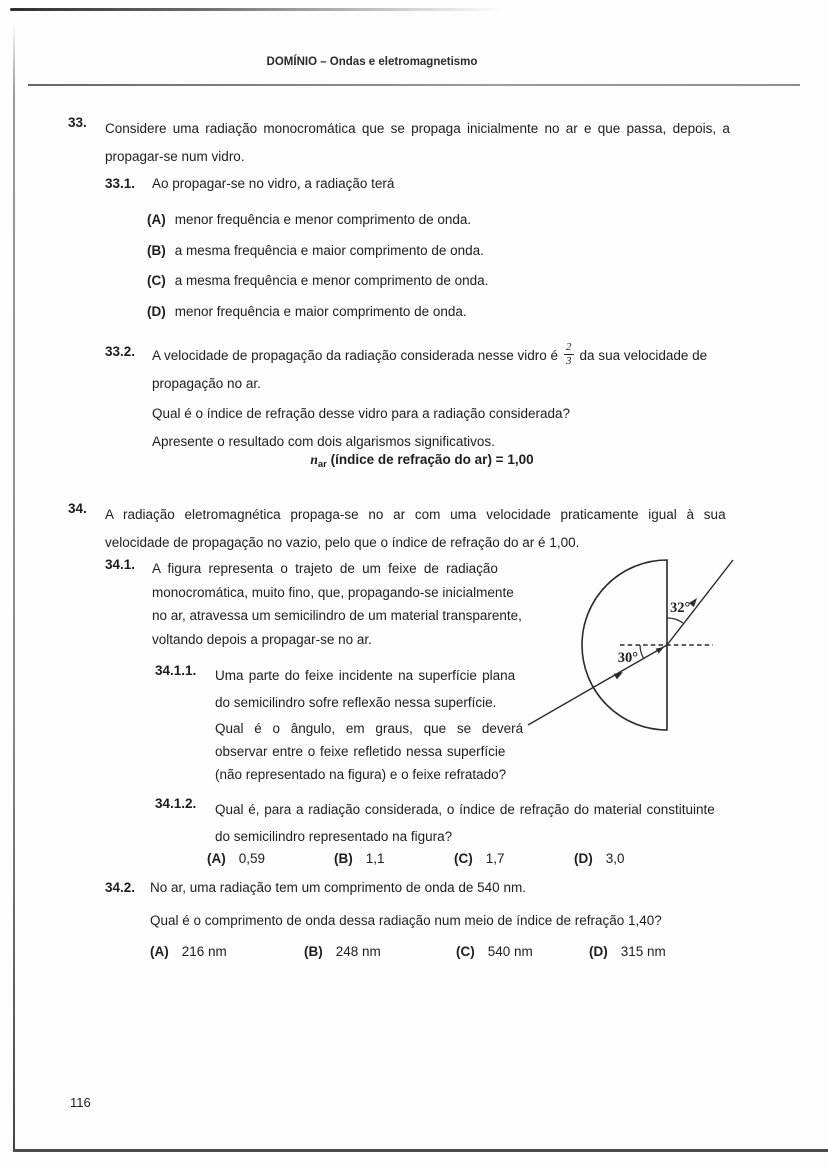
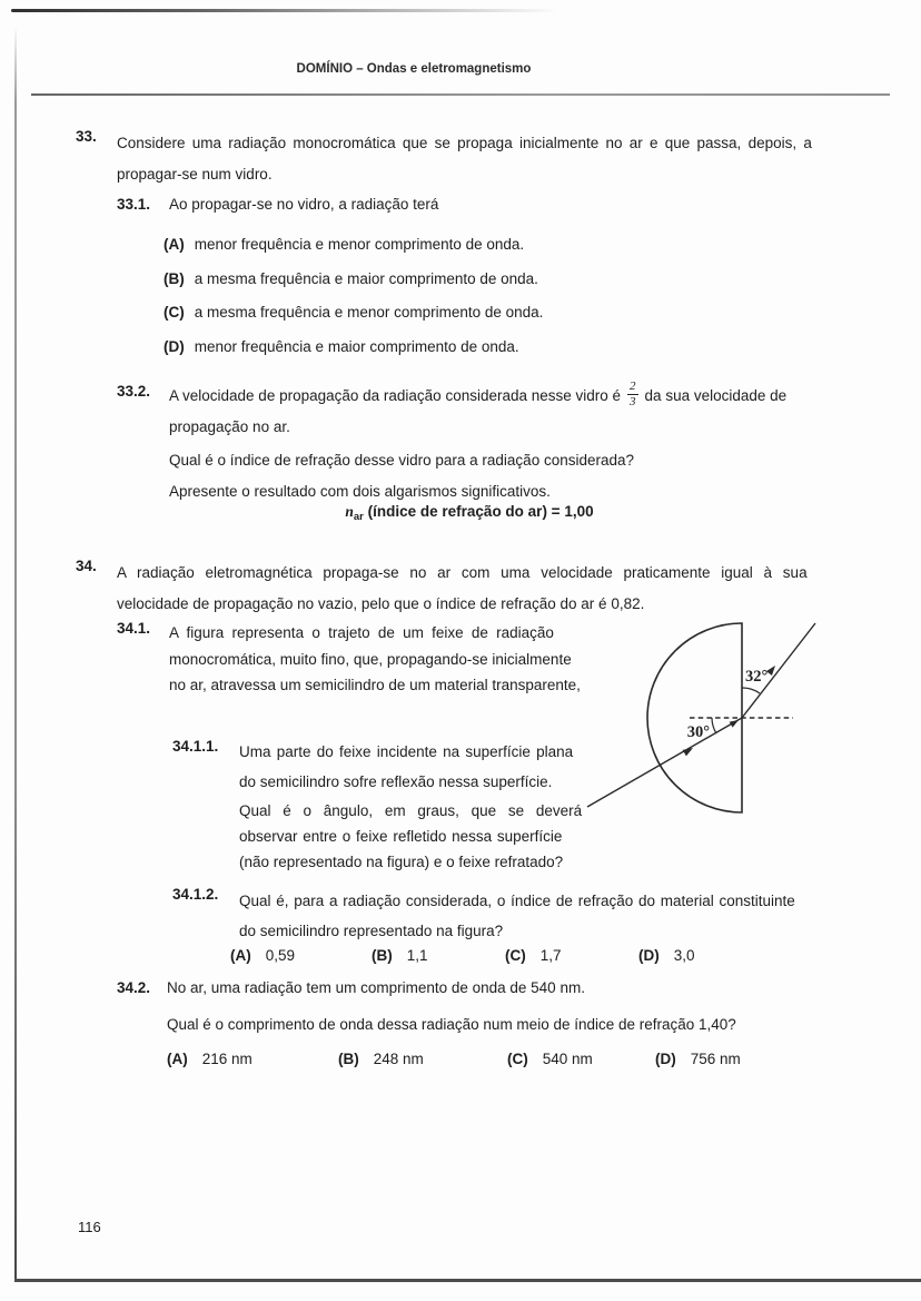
  DOMÍNIO – Ondas e eletromagnetismo
  33.
  Considere uma radiação monocromática que se propaga inicialmente no ar e que passa, depois, a
  propagar-se num vidro.
  33.1.
  Ao propagar-se no vidro, a radiação terá
  (A) menor frequência e menor comprimento de onda.
  (B) a mesma frequência e maior comprimento de onda.
  (C) a mesma frequência e menor comprimento de onda.
  (D) menor frequência e maior comprimento de onda.
  33.2.
  A velocidade de propagação da radiação considerada nesse vidro é
  2
  3
  da sua velocidade de
  propagação no ar.
  Qual é o índice de refração desse vidro para a radiação considerada?
  Apresente o resultado com dois algarismos significativos.
  nar (índice de refração do ar) = 1,00
  34.
  A radiação eletromagnética propaga-se no ar com uma velocidade praticamente igual à sua
- velocidade de propagação no vazio, pelo que o índice de refração do ar é 1,00.
+ velocidade de propagação no vazio, pelo que o índice de refração do ar é 0,82.
  34.1.
  A figura representa o trajeto de um feixe de radiação
  monocromática, muito fino, que, propagando-se inicialmente
  no ar, atravessa um semicilindro de um material transparente,
- voltando depois a propagar-se no ar.
  32°
  30°
  34.1.1.
  Uma parte do feixe incidente na superfície plana
  do semicilindro sofre reflexão nessa superfície.
  Qual é o ângulo, em graus, que se deverá
  observar entre o feixe refletido nessa superfície
  (não representado na figura) e o feixe refratado?
  34.1.2.
  Qual é, para a radiação considerada, o índice de refração do material constituinte
  do semicilindro representado na figura?
  (A) 0,59
  (B) 1,1
  (C) 1,7
  (D) 3,0
  34.2.
  No ar, uma radiação tem um comprimento de onda de 540 nm.
  Qual é o comprimento de onda dessa radiação num meio de índice de refração 1,40?
  (A) 216 nm
  (B) 248 nm
  (C) 540 nm
- (D) 315 nm
+ (D) 756 nm
  116
